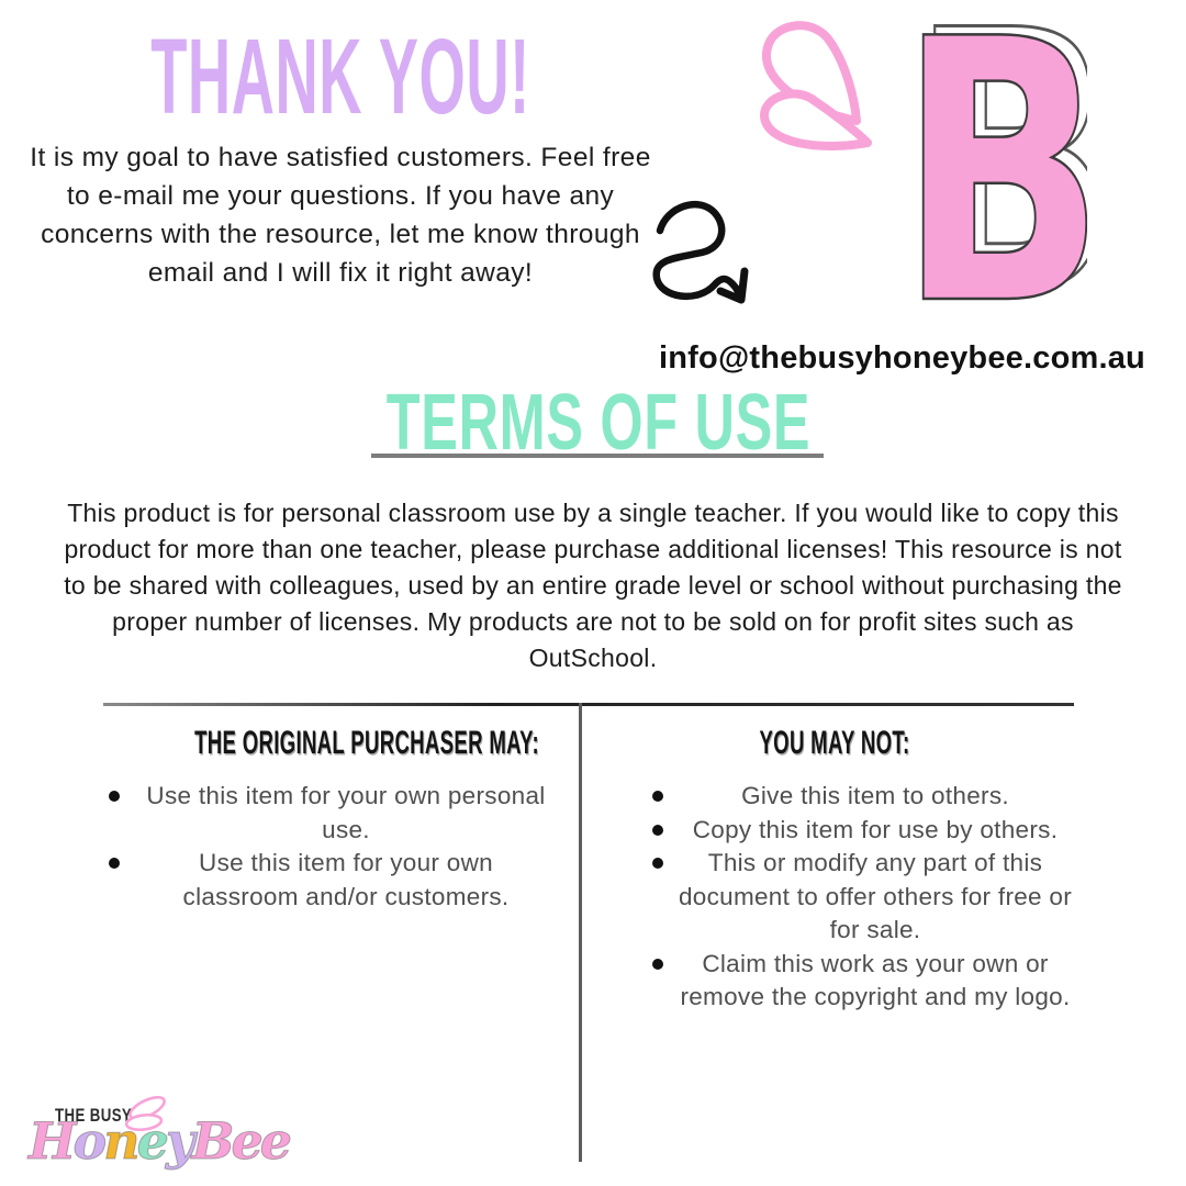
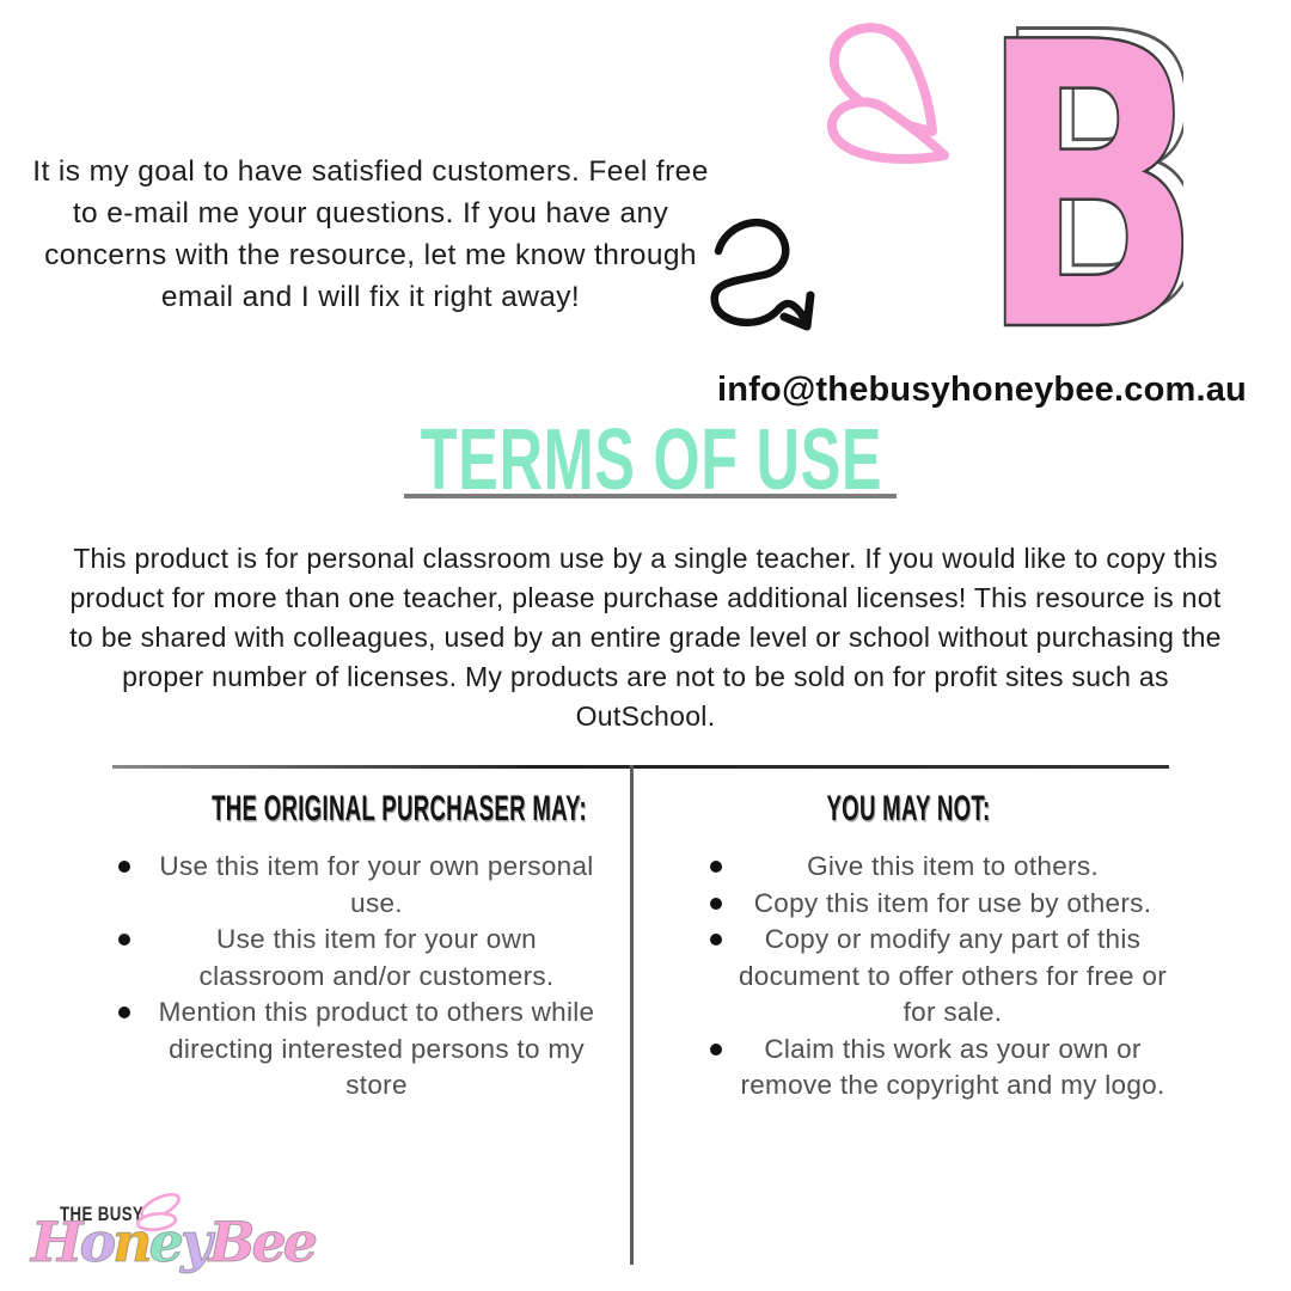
- THANK YOU!
  It is my goal to have satisfied customers. Feel free to e-mail me your questions. If you have any concerns with the resource, let me know through email and I will fix it right away!
  B
  info@thebusyhoneybee.com.au
  TERMS OF USE
  This product is for personal classroom use by a single teacher. If you would like to copy this product for more than one teacher, please purchase additional licenses! This resource is not to be shared with colleagues, used by an entire grade level or school without purchasing the proper number of licenses. My products are not to be sold on for profit sites such as OutSchool.
  THE ORIGINAL PURCHASER MAY:
  Use this item for your own personal use.
  Use this item for your own classroom and/or customers.
+ Mention this product to others while directing interested persons to my store
  YOU MAY NOT:
  Give this item to others.
  Copy this item for use by others.
- This or modify any part of this document to offer others for free or for sale.
+ Copy or modify any part of this document to offer others for free or for sale.
  Claim this work as your own or remove the copyright and my logo.
  THE BUSY
  HoneyBee
